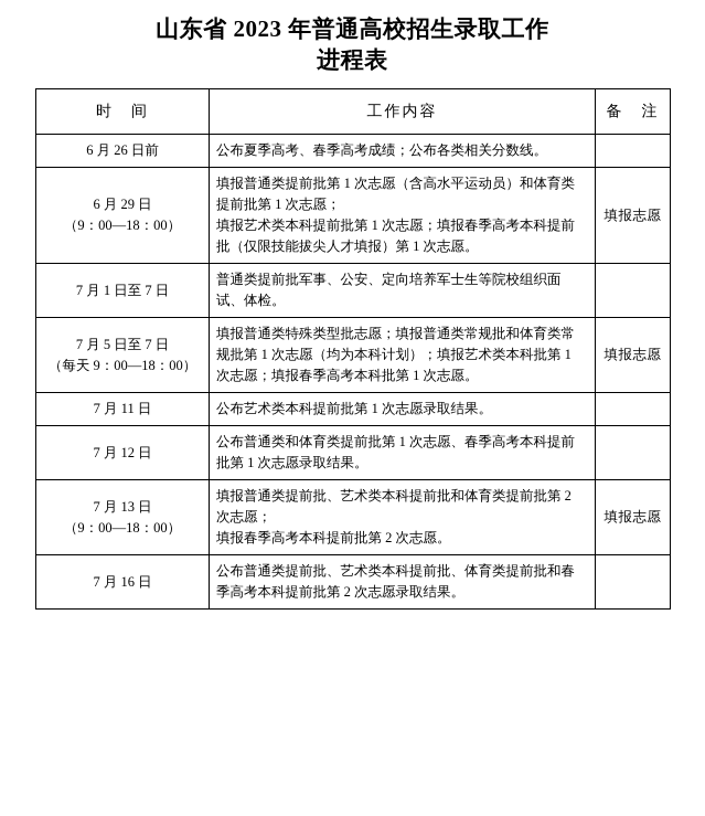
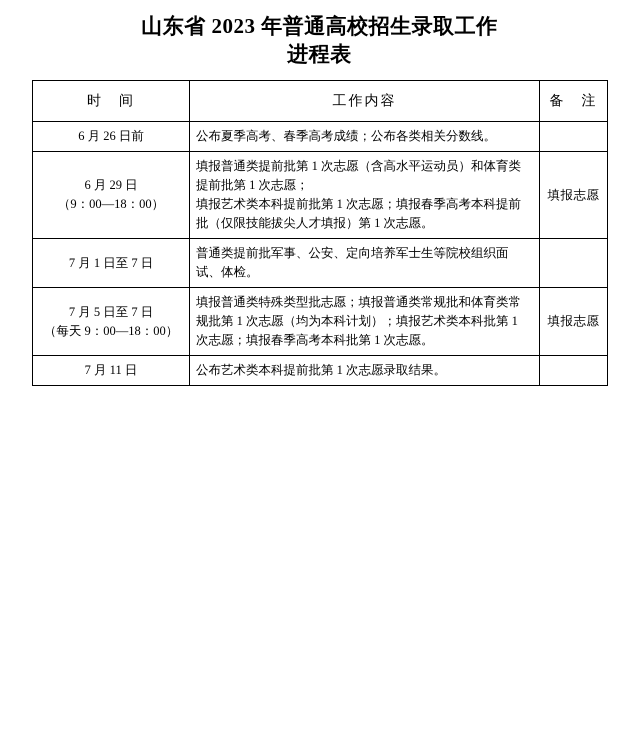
  山东省 2023 年普通高校招生录取工作
  进程表
  时 间	工作内容	备 注
  6 月 26 日前	公布夏季高考、春季高考成绩；公布各类相关分数线。
  6 月 29 日 （9：00—18：00）	填报普通类提前批第 1 次志愿（含高水平运动员）和体育类提前批第 1 次志愿； 填报艺术类本科提前批第 1 次志愿；填报春季高考本科提前批（仅限技能拔尖人才填报）第 1 次志愿。	填报志愿
  7 月 1 日至 7 日	普通类提前批军事、公安、定向培养军士生等院校组织面试、体检。
  7 月 5 日至 7 日 （每天 9：00—18：00）	填报普通类特殊类型批志愿；填报普通类常规批和体育类常规批第 1 次志愿（均为本科计划）；填报艺术类本科批第 1 次志愿；填报春季高考本科批第 1 次志愿。	填报志愿
  7 月 11 日	公布艺术类本科提前批第 1 次志愿录取结果。
- 7 月 12 日	公布普通类和体育类提前批第 1 次志愿、春季高考本科提前批第 1 次志愿录取结果。
- 7 月 13 日 （9：00—18：00）	填报普通类提前批、艺术类本科提前批和体育类提前批第 2 次志愿； 填报春季高考本科提前批第 2 次志愿。	填报志愿
- 7 月 16 日	公布普通类提前批、艺术类本科提前批、体育类提前批和春季高考本科提前批第 2 次志愿录取结果。
